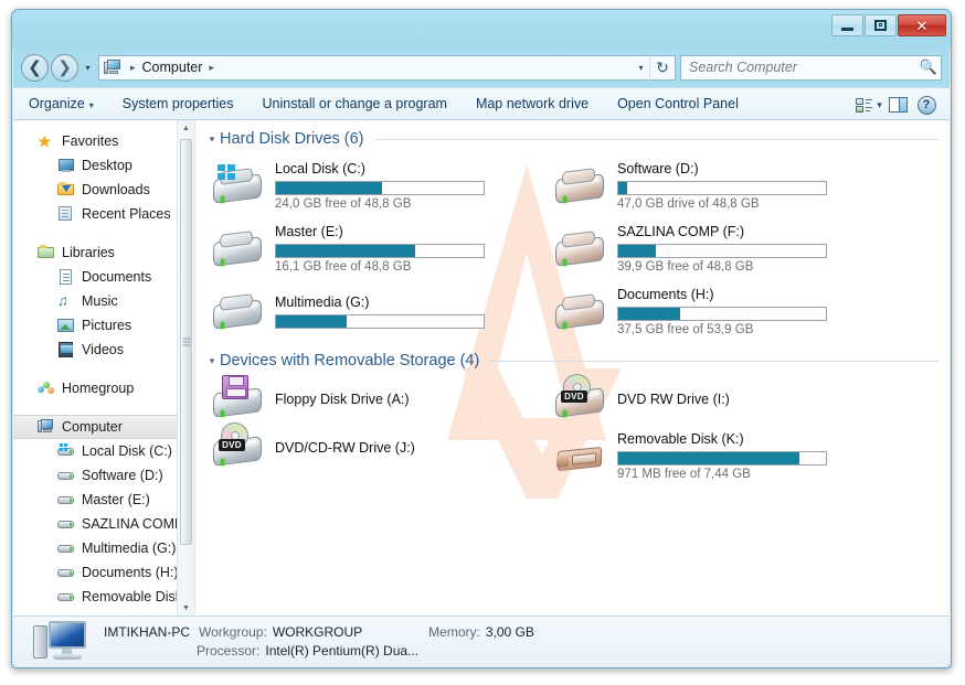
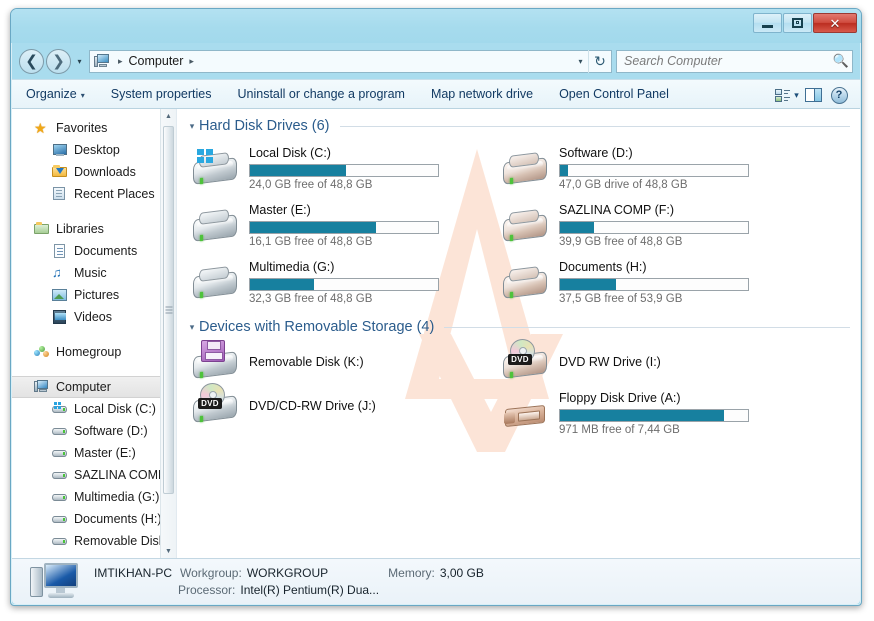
  ✕
  ❮
  ❯
  ▾
  ▸
  Computer
  ▸
  ▾
  ↻
  Search Computer
  🔍
  Organize ▾
  System properties
  Uninstall or change a program
  Map network drive
  Open Control Panel
  ▾
  ?
  ★
  Favorites
  Desktop
  Downloads
  Recent Places
  Libraries
  Documents
  ♫
  Music
  Pictures
  Videos
  Homegroup
  Computer
  Local Disk (C:)
  Software (D:)
  Master (E:)
  SAZLINA COM
  Multimedia (G:)
  Documents (H:
  Removable Dis
  ▾
  Hard Disk Drives (6)
  Local Disk (C:)
  24,0 GB free of 48,8 GB
  Software (D:)
  47,0 GB drive of 48,8 GB
  Master (E:)
  16,1 GB free of 48,8 GB
  SAZLINA COMP (F:)
  39,9 GB free of 48,8 GB
  Multimedia (G:)
+ 32,3 GB free of 48,8 GB
  Documents (H:)
  37,5 GB free of 53,9 GB
  ▾
  Devices with Removable Storage (4)
- Floppy Disk Drive (A:)
+ Removable Disk (K:)
  DVD
  DVD RW Drive (I:)
  DVD
  DVD/CD-RW Drive (J:)
- Removable Disk (K:)
+ Floppy Disk Drive (A:)
  971 MB free of 7,44 GB
  IMTIKHAN-PC
  Workgroup:
  WORKGROUP
  Memory:
  3,00 GB
  Processor:
  Intel(R) Pentium(R) Dua...
